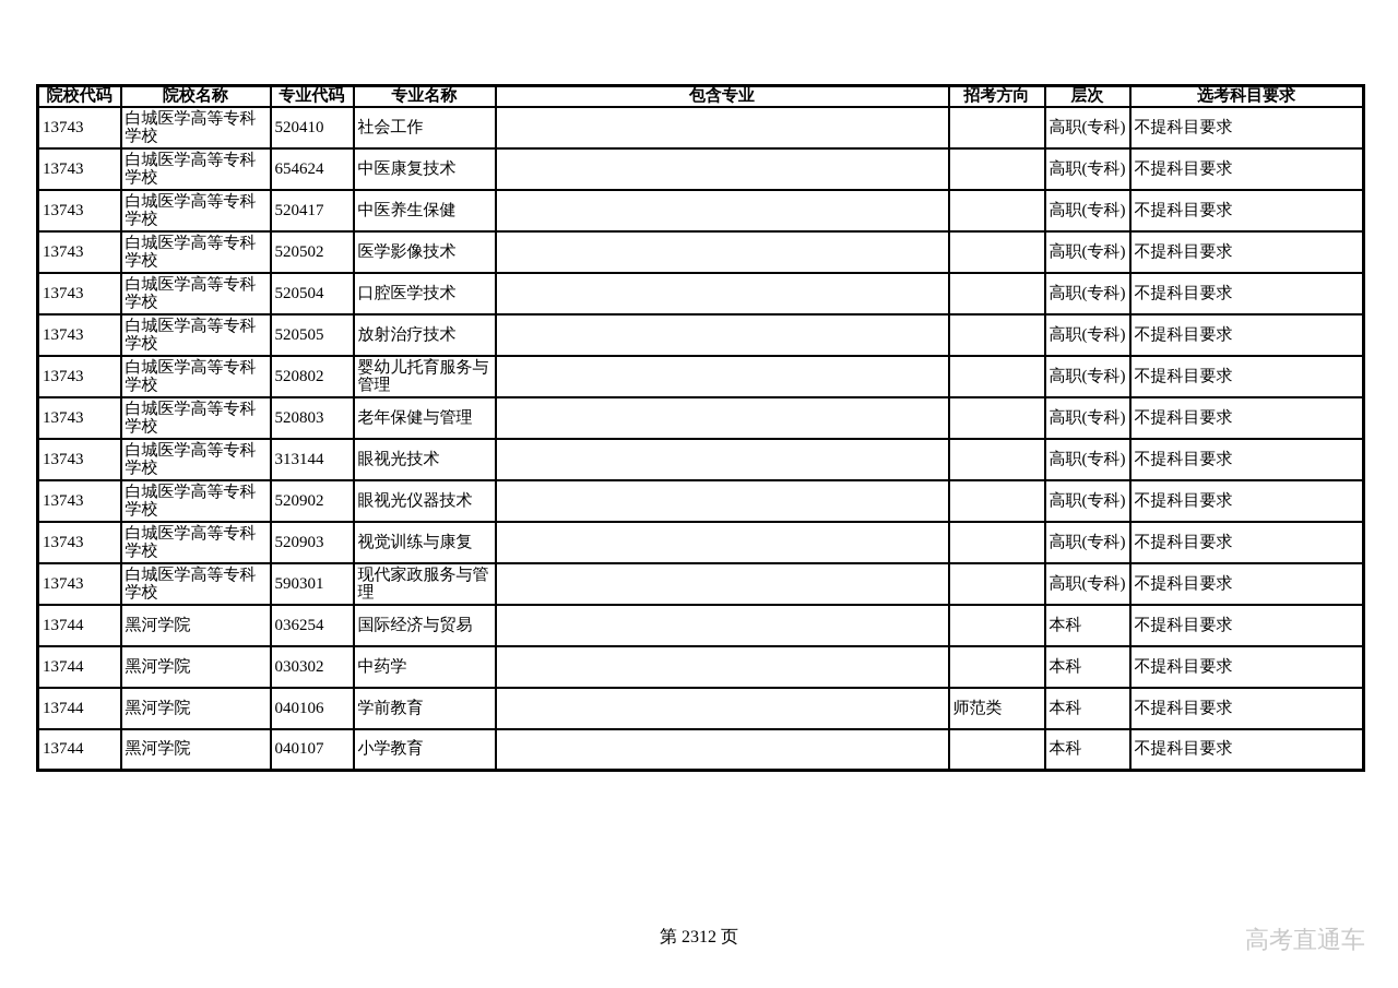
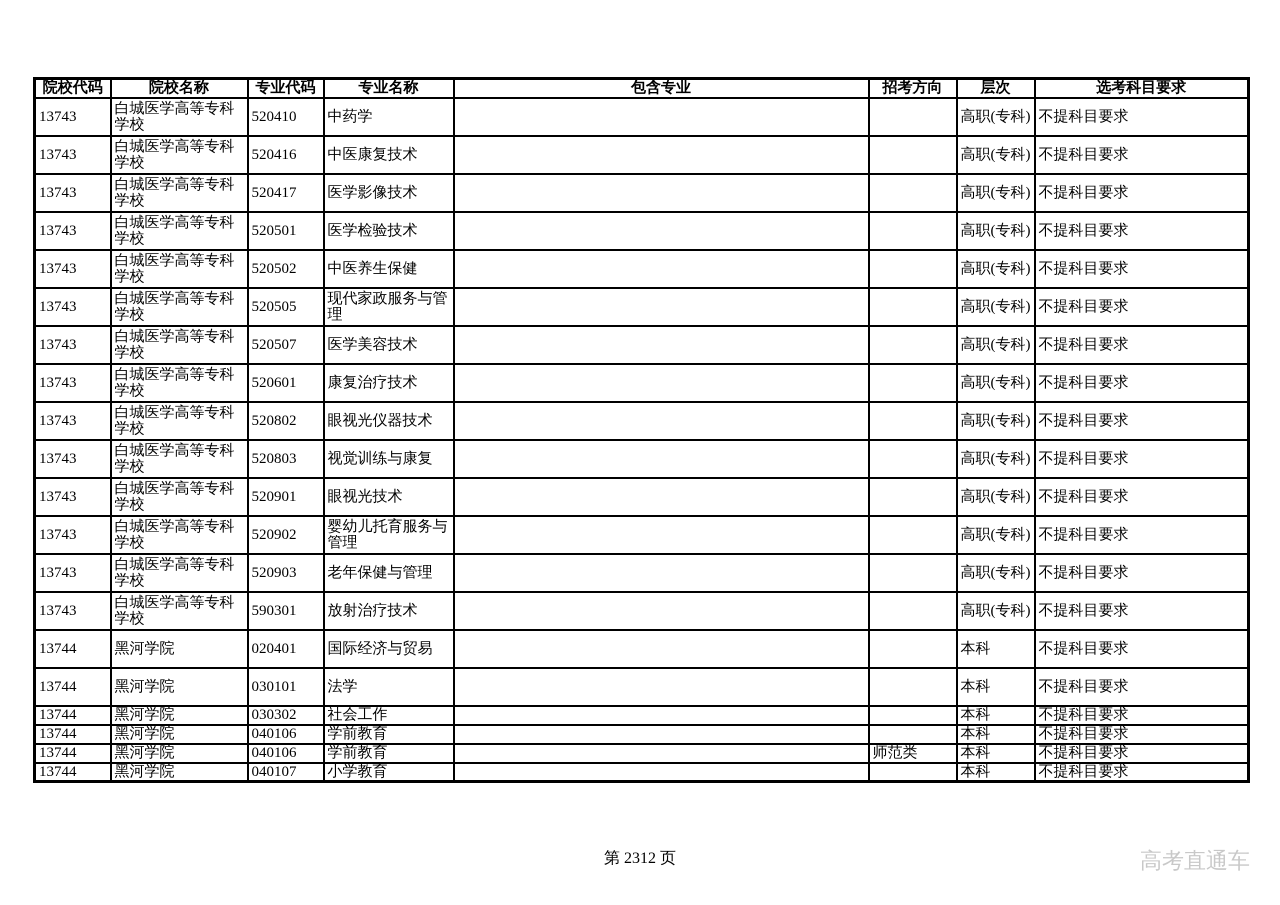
  院校代码	院校名称	专业代码	专业名称	包含专业	招考方向	层次	选考科目要求
- 13743	白城医学高等专科学校	520410	社会工作			高职(专科)	不提科目要求
+ 13743	白城医学高等专科学校	520410	中药学			高职(专科)	不提科目要求
- 13743	白城医学高等专科学校	654624	中医康复技术			高职(专科)	不提科目要求
+ 13743	白城医学高等专科学校	520416	中医康复技术			高职(专科)	不提科目要求
- 13743	白城医学高等专科学校	520417	中医养生保健			高职(专科)	不提科目要求
+ 13743	白城医学高等专科学校	520417	医学影像技术			高职(专科)	不提科目要求
+ 13743	白城医学高等专科学校	520501	医学检验技术			高职(专科)	不提科目要求
- 13743	白城医学高等专科学校	520502	医学影像技术			高职(专科)	不提科目要求
+ 13743	白城医学高等专科学校	520502	中医养生保健			高职(专科)	不提科目要求
- 13743	白城医学高等专科学校	520504	口腔医学技术			高职(专科)	不提科目要求
- 13743	白城医学高等专科学校	520505	放射治疗技术			高职(专科)	不提科目要求
+ 13743	白城医学高等专科学校	520505	现代家政服务与管理			高职(专科)	不提科目要求
+ 13743	白城医学高等专科学校	520507	医学美容技术			高职(专科)	不提科目要求
+ 13743	白城医学高等专科学校	520601	康复治疗技术			高职(专科)	不提科目要求
- 13743	白城医学高等专科学校	520802	婴幼儿托育服务与管理			高职(专科)	不提科目要求
+ 13743	白城医学高等专科学校	520802	眼视光仪器技术			高职(专科)	不提科目要求
- 13743	白城医学高等专科学校	520803	老年保健与管理			高职(专科)	不提科目要求
+ 13743	白城医学高等专科学校	520803	视觉训练与康复			高职(专科)	不提科目要求
- 13743	白城医学高等专科学校	313144	眼视光技术			高职(专科)	不提科目要求
+ 13743	白城医学高等专科学校	520901	眼视光技术			高职(专科)	不提科目要求
- 13743	白城医学高等专科学校	520902	眼视光仪器技术			高职(专科)	不提科目要求
+ 13743	白城医学高等专科学校	520902	婴幼儿托育服务与管理			高职(专科)	不提科目要求
- 13743	白城医学高等专科学校	520903	视觉训练与康复			高职(专科)	不提科目要求
+ 13743	白城医学高等专科学校	520903	老年保健与管理			高职(专科)	不提科目要求
- 13743	白城医学高等专科学校	590301	现代家政服务与管理			高职(专科)	不提科目要求
+ 13743	白城医学高等专科学校	590301	放射治疗技术			高职(专科)	不提科目要求
- 13744	黑河学院	036254	国际经济与贸易			本科	不提科目要求
+ 13744	黑河学院	020401	国际经济与贸易			本科	不提科目要求
+ 13744	黑河学院	030101	法学			本科	不提科目要求
- 13744	黑河学院	030302	中药学			本科	不提科目要求
+ 13744	黑河学院	030302	社会工作			本科	不提科目要求
+ 13744	黑河学院	040106	学前教育			本科	不提科目要求
  13744	黑河学院	040106	学前教育		师范类	本科	不提科目要求
  13744	黑河学院	040107	小学教育			本科	不提科目要求
  第 2312 页
  高考直通车
